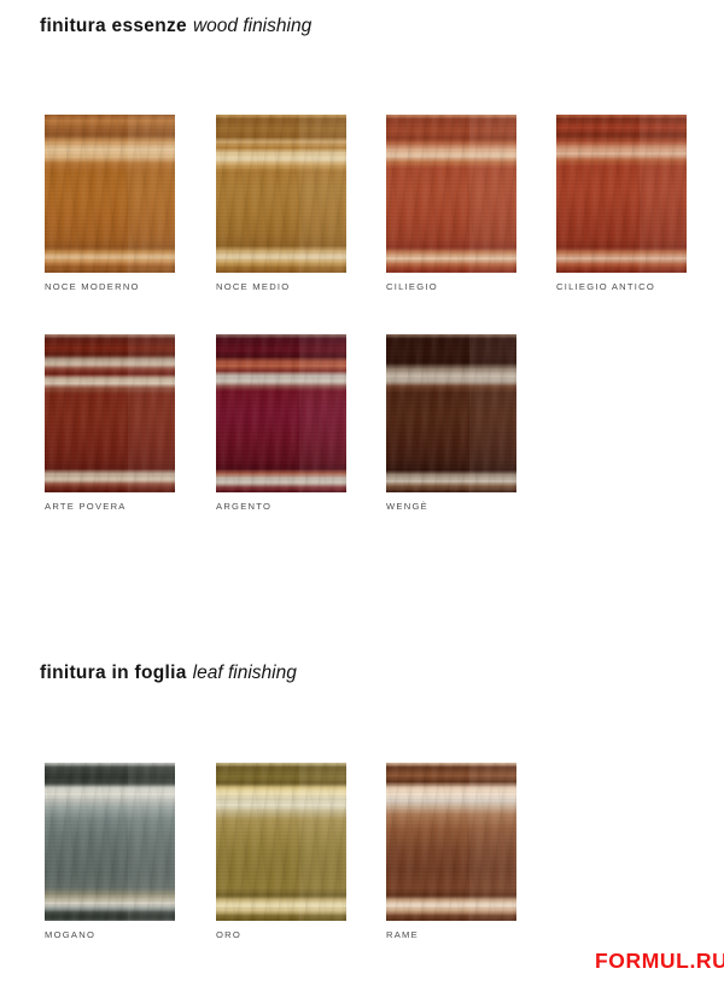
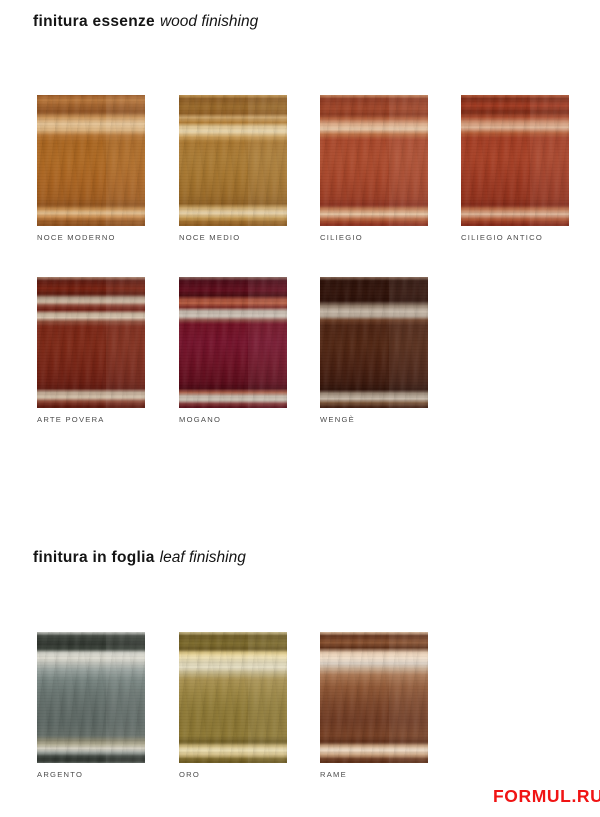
  finitura essenze wood finishing
  NOCE MODERNO
  NOCE MEDIO
  CILIEGIO
  CILIEGIO ANTICO
  ARTE POVERA
- ARGENTO
+ MOGANO
  WENGÈ
  finitura in foglia leaf finishing
- MOGANO
+ ARGENTO
  ORO
  RAME
  FORMUL.RU
